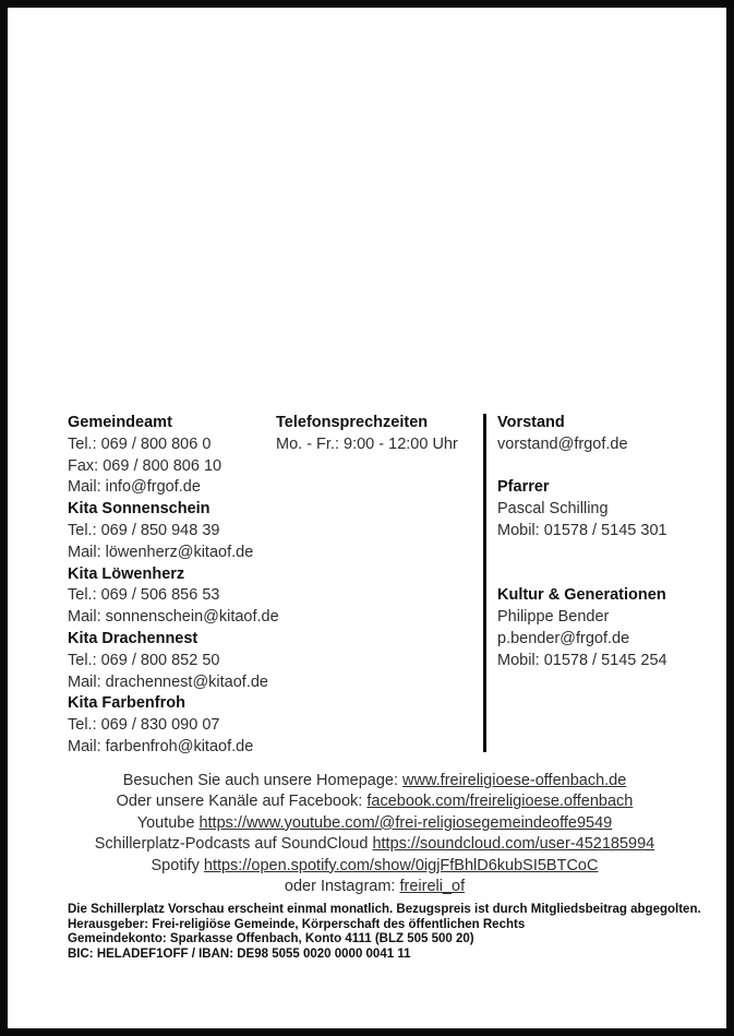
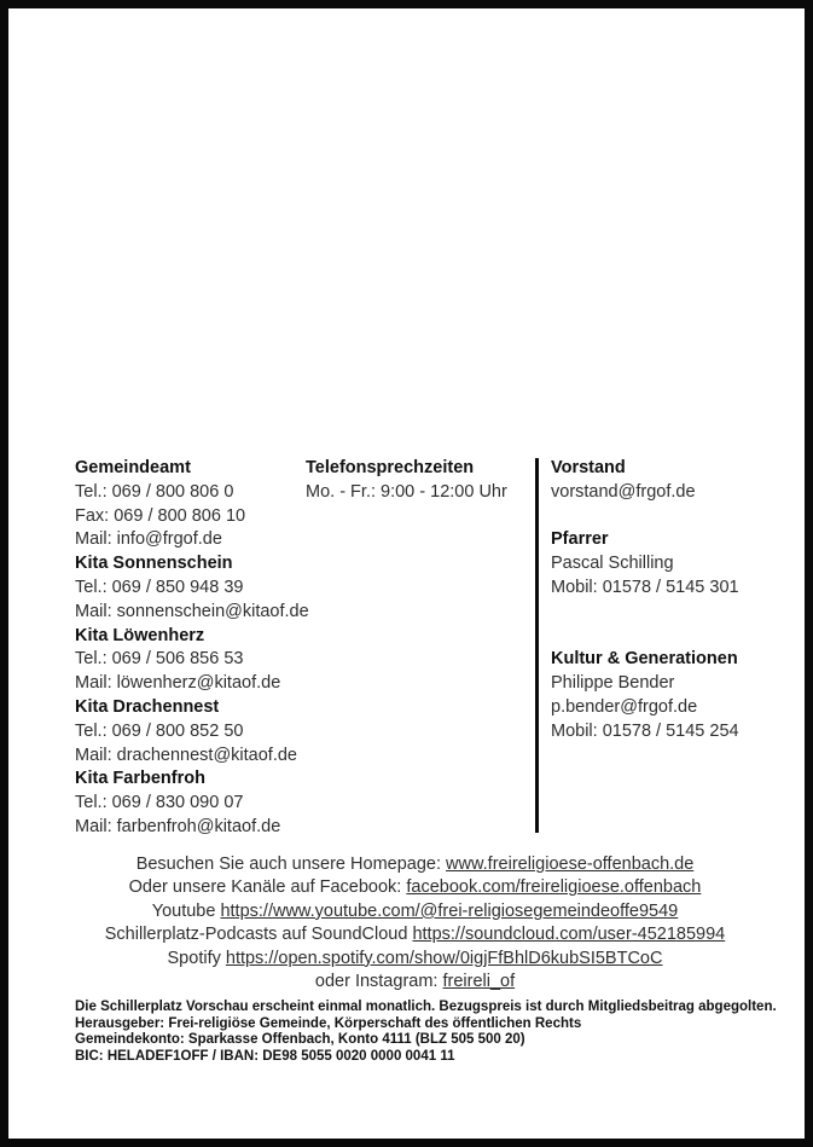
  Gemeindeamt
  Tel.: 069 / 800 806 0
  Fax: 069 / 800 806 10
  Mail: info@frgof.de
  Kita Sonnenschein
  Tel.: 069 / 850 948 39
- Mail: löwenherz@kitaof.de
+ Mail: sonnenschein@kitaof.de
  Kita Löwenherz
  Tel.: 069 / 506 856 53
- Mail: sonnenschein@kitaof.de
+ Mail: löwenherz@kitaof.de
  Kita Drachennest
  Tel.: 069 / 800 852 50
  Mail: drachennest@kitaof.de
  Kita Farbenfroh
  Tel.: 069 / 830 090 07
  Mail: farbenfroh@kitaof.de
  Telefonsprechzeiten
  Mo. - Fr.: 9:00 - 12:00 Uhr
  Vorstand
  vorstand@frgof.de
  Pfarrer
  Pascal Schilling
  Mobil: 01578 / 5145 301
  Kultur & Generationen
  Philippe Bender
  p.bender@frgof.de
  Mobil: 01578 / 5145 254
  Besuchen Sie auch unsere Homepage: www.freireligioese-offenbach.de
  Oder unsere Kanäle auf Facebook: facebook.com/freireligioese.offenbach
  Youtube https://www.youtube.com/@frei-religiosegemeindeoffe9549
  Schillerplatz-Podcasts auf SoundCloud https://soundcloud.com/user-452185994
  Spotify https://open.spotify.com/show/0igjFfBhlD6kubSI5BTCoC
  oder Instagram: freireli_of
  Die Schillerplatz Vorschau erscheint einmal monatlich. Bezugspreis ist durch Mitgliedsbeitrag abgegolten.
  Herausgeber: Frei-religiöse Gemeinde, Körperschaft des öffentlichen Rechts
  Gemeindekonto: Sparkasse Offenbach, Konto 4111 (BLZ 505 500 20)
  BIC: HELADEF1OFF / IBAN: DE98 5055 0020 0000 0041 11
